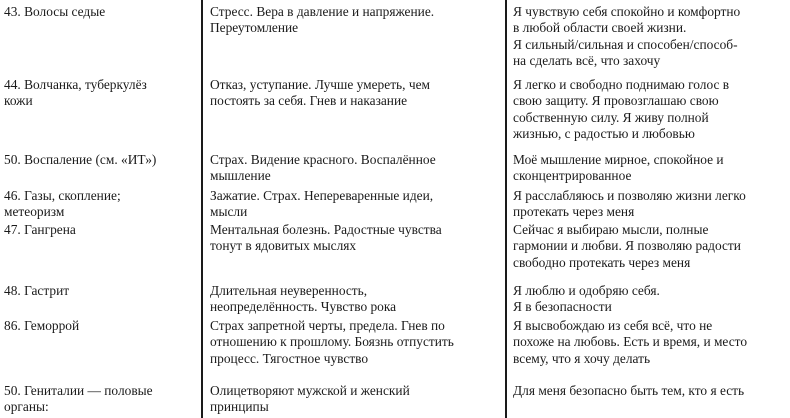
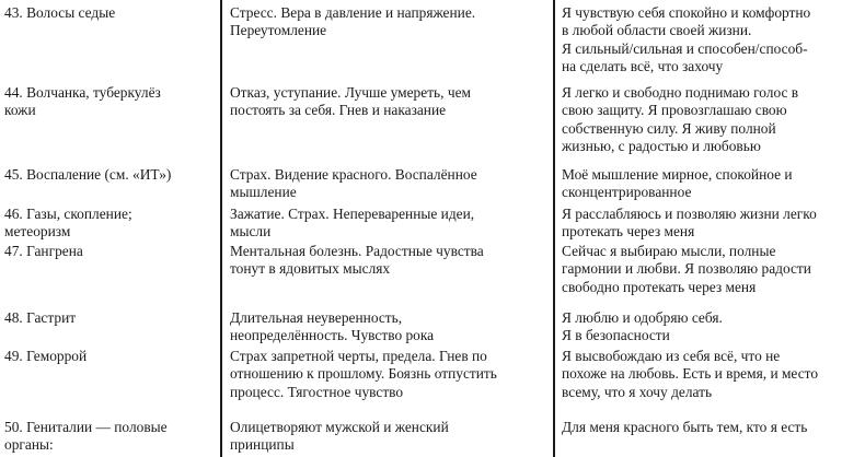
  43. Волосы седые
  Стресс. Вера в давление и напряжение.
  Переутомление
  Я чувствую себя спокойно и комфортно
  в любой области своей жизни.
  Я сильный/сильная и способен/способ-
  на сделать всё, что захочу
  44. Волчанка, туберкулёз
  кожи
  Отказ, уступание. Лучше умереть, чем
  постоять за себя. Гнев и наказание
  Я легко и свободно поднимаю голос в
  свою защиту. Я провозглашаю свою
  собственную силу. Я живу полной
  жизнью, с радостью и любовью
- 50. Воспаление (см. «ИТ»)
+ 45. Воспаление (см. «ИТ»)
  Страх. Видение красного. Воспалённое
  мышление
  Моё мышление мирное, спокойное и
  сконцентрированное
  46. Газы, скопление;
  метеоризм
  Зажатие. Страх. Непереваренные идеи,
  мысли
  Я расслабляюсь и позволяю жизни легко
  протекать через меня
  47. Гангрена
  Ментальная болезнь. Радостные чувства
  тонут в ядовитых мыслях
  Сейчас я выбираю мысли, полные
  гармонии и любви. Я позволяю радости
  свободно протекать через меня
  48. Гастрит
  Длительная неуверенность,
  неопределённость. Чувство рока
  Я люблю и одобряю себя.
  Я в безопасности
- 86. Геморрой
+ 49. Геморрой
  Страх запретной черты, предела. Гнев по
  отношению к прошлому. Боязнь отпустить
  процесс. Тягостное чувство
  Я высвобождаю из себя всё, что не
  похоже на любовь. Есть и время, и место
  всему, что я хочу делать
  50. Гениталии — половые
  органы:
  Олицетворяют мужской и женский
  принципы
- Для меня безопасно быть тем, кто я есть
+ Для меня красного быть тем, кто я есть
